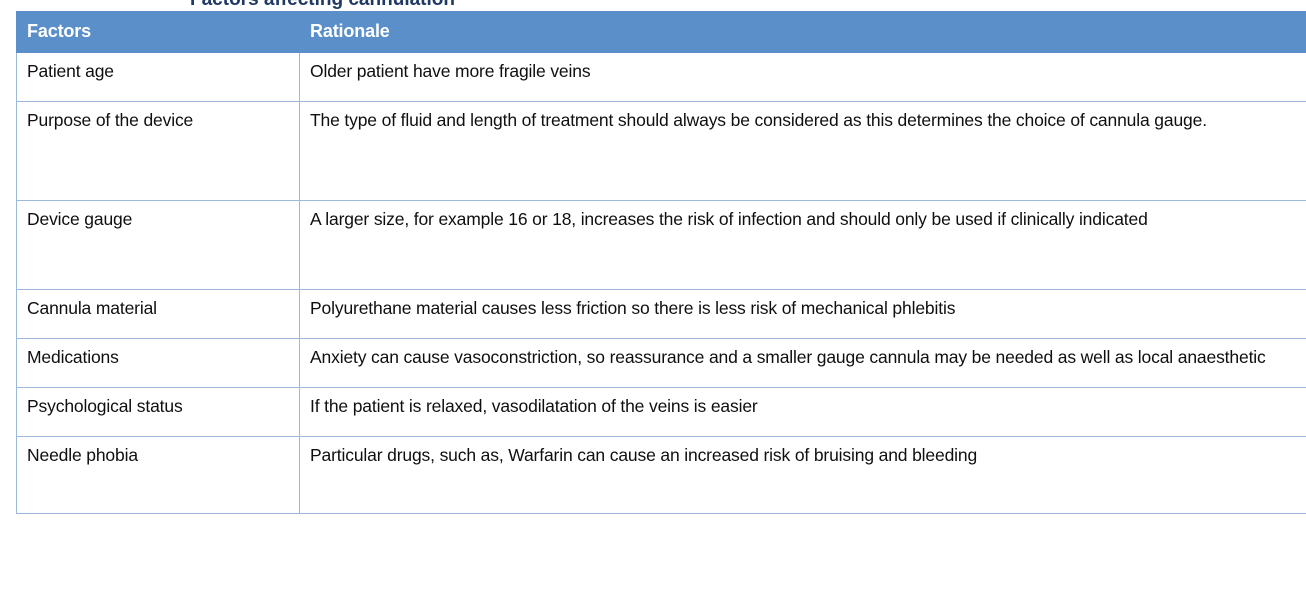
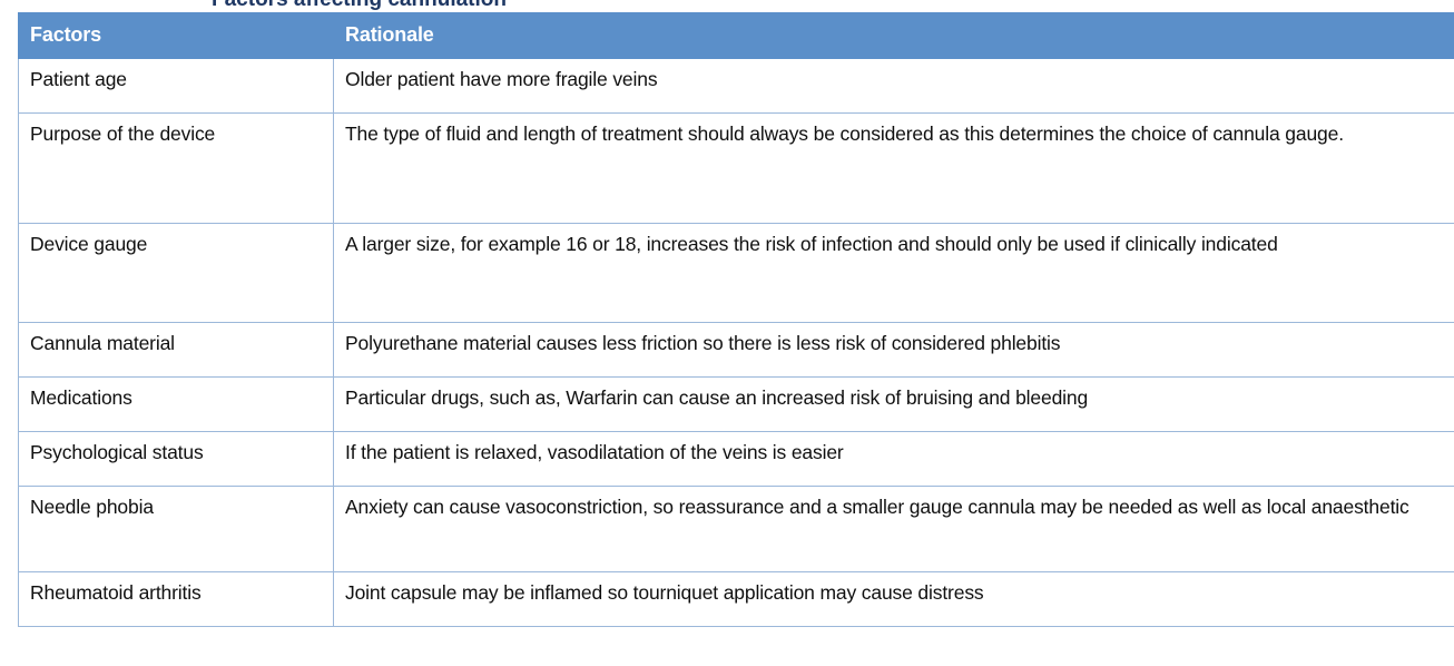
  Factors	Rationale
  Patient age	Older patient have more fragile veins
  Purpose of the device	The type of fluid and length of treatment should always be considered as this determines the choice of cannula gauge.
  Device gauge	A larger size, for example 16 or 18, increases the risk of infection and should only be used if clinically indicated
- Cannula material	Polyurethane material causes less friction so there is less risk of mechanical phlebitis
+ Cannula material	Polyurethane material causes less friction so there is less risk of considered phlebitis
- Medications	Anxiety can cause vasoconstriction, so reassurance and a smaller gauge cannula may be needed as well as local anaesthetic
+ Medications	Particular drugs, such as, Warfarin can cause an increased risk of bruising and bleeding
  Psychological status	If the patient is relaxed, vasodilatation of the veins is easier
- Needle phobia	Particular drugs, such as, Warfarin can cause an increased risk of bruising and bleeding
+ Needle phobia	Anxiety can cause vasoconstriction, so reassurance and a smaller gauge cannula may be needed as well as local anaesthetic
+ Rheumatoid arthritis	Joint capsule may be inflamed so tourniquet application may cause distress
